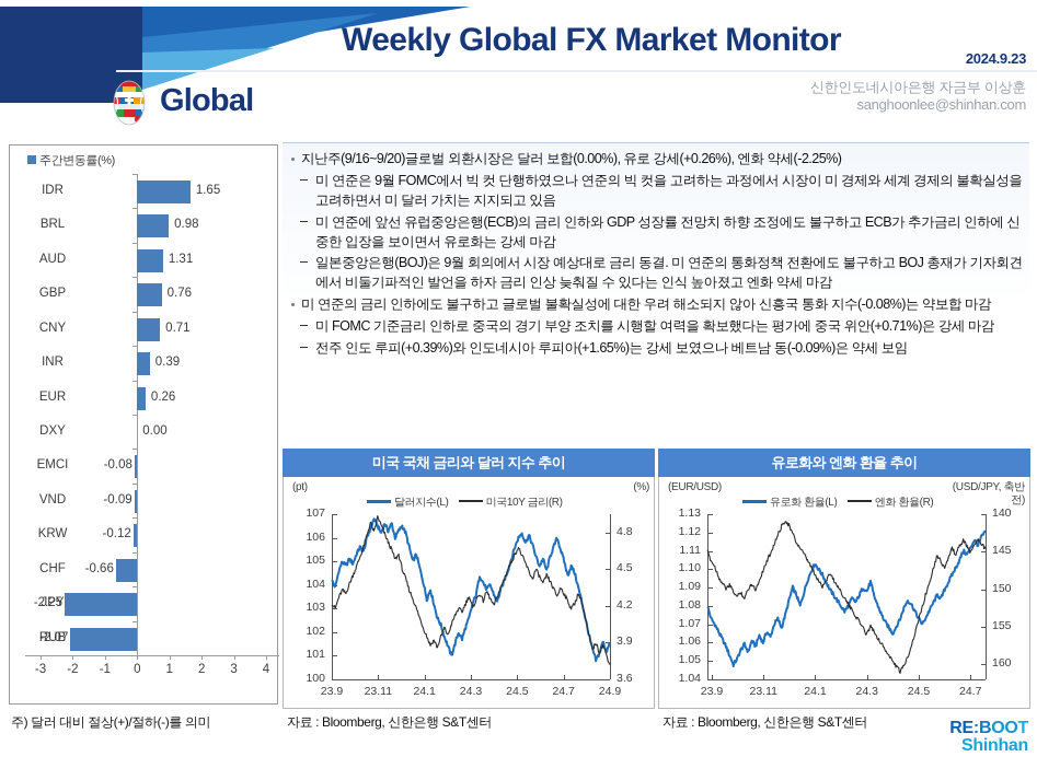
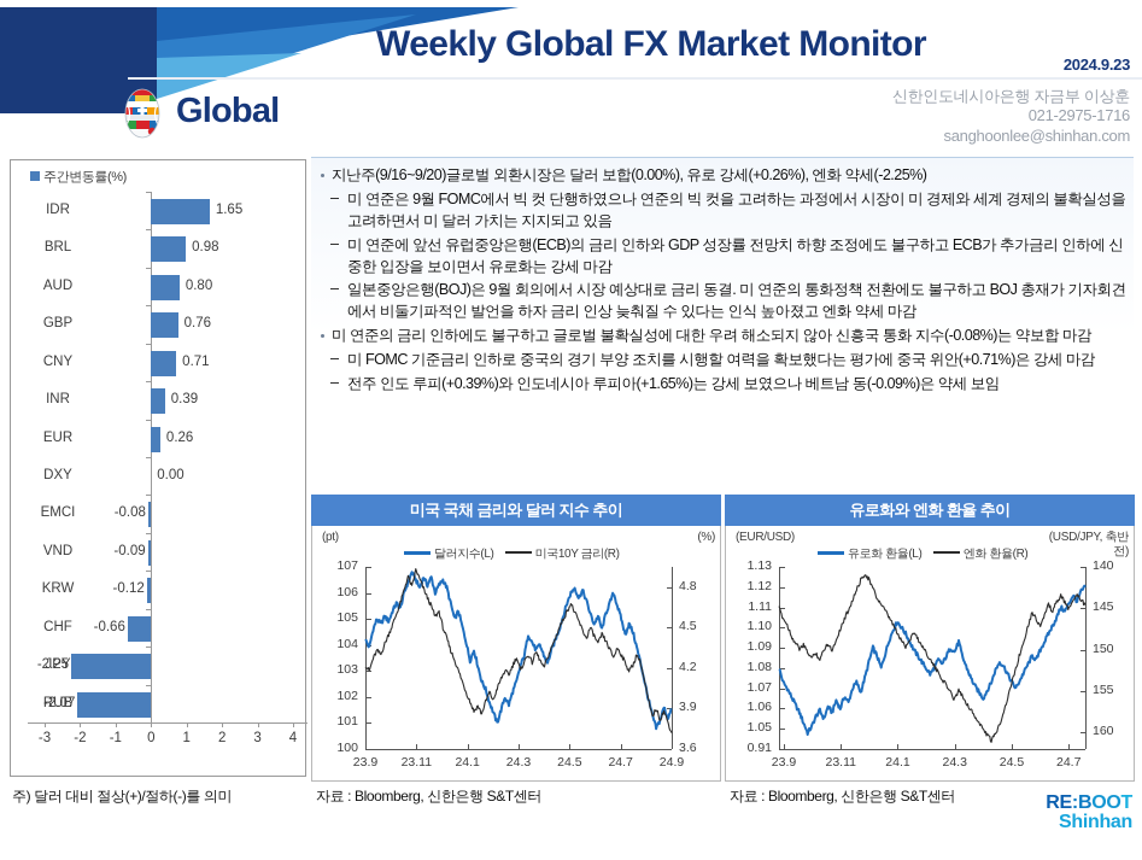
  Weekly Global FX Market Monitor
  2024.9.23
  Global
  신한인도네시아은행 자금부 이상훈
+ 021-2975-1716
  sanghoonlee@shinhan.com
  주간변동률(%)
  IDR
  1.65
  BRL
  0.98
  AUD
- 1.31
+ 0.80
  GBP
  0.76
  CNY
  0.71
  INR
  0.39
  EUR
  0.26
  DXY
  0.00
  EMCI
  -0.08
  VND
  -0.09
  KRW
  -0.12
  CHF
  -0.66
  JPY
  -2.25
  RUB
  -2.07
  -3
  -2
  -1
  0
  1
  2
  3
  4
  주) 달러 대비 절상(+)/절하(-)를 의미
  지난주(9/16~9/20)글로벌 외환시장은 달러 보합(0.00%), 유로 강세(+0.26%), 엔화 약세(-2.25%)
  미 연준은 9월 FOMC에서 빅 컷 단행하였으나 연준의 빅 컷을 고려하는 과정에서 시장이 미 경제와 세계 경제의 불확실성을 고려하면서 미 달러 가치는 지지되고 있음
  미 연준에 앞선 유럽중앙은행(ECB)의 금리 인하와 GDP 성장률 전망치 하향 조정에도 불구하고 ECB가 추가금리 인하에 신중한 입장을 보이면서 유로화는 강세 마감
  일본중앙은행(BOJ)은 9월 회의에서 시장 예상대로 금리 동결. 미 연준의 통화정책 전환에도 불구하고 BOJ 총재가 기자회견에서 비둘기파적인 발언을 하자 금리 인상 늦춰질 수 있다는 인식 높아졌고 엔화 약세 마감
  미 연준의 금리 인하에도 불구하고 글로벌 불확실성에 대한 우려 해소되지 않아 신흥국 통화 지수(-0.08%)는 약보합 마감
  미 FOMC 기준금리 인하로 중국의 경기 부양 조치를 시행할 여력을 확보했다는 평가에 중국 위안(+0.71%)은 강세 마감
  전주 인도 루피(+0.39%)와 인도네시아 루피아(+1.65%)는 강세 보였으나 베트남 동(-0.09%)은 약세 보임
  미국 국채 금리와 달러 지수 추이
  (pt)
  (%)
  100
  101
  102
  103
  104
  105
  106
  107
  3.6
  3.9
  4.2
  4.5
  4.8
  23.9
  23.11
  24.1
  24.3
  24.5
  24.7
  24.9
  달러지수(L)
  미국10Y 금리(R)
  자료 : Bloomberg, 신한은행 S&T센터
  유로화와 엔화 환율 추이
  (EUR/USD)
  (USD/JPY, 축반전)
- 1.04
+ 0.91
  1.05
  1.06
  1.07
  1.08
  1.09
  1.10
  1.11
  1.12
  1.13
  140
  145
  150
  155
  160
  23.9
  23.11
  24.1
  24.3
  24.5
  24.7
  유로화 환율(L)
  엔화 환율(R)
  자료 : Bloomberg, 신한은행 S&T센터
  RE:BOOT
  Shinhan
